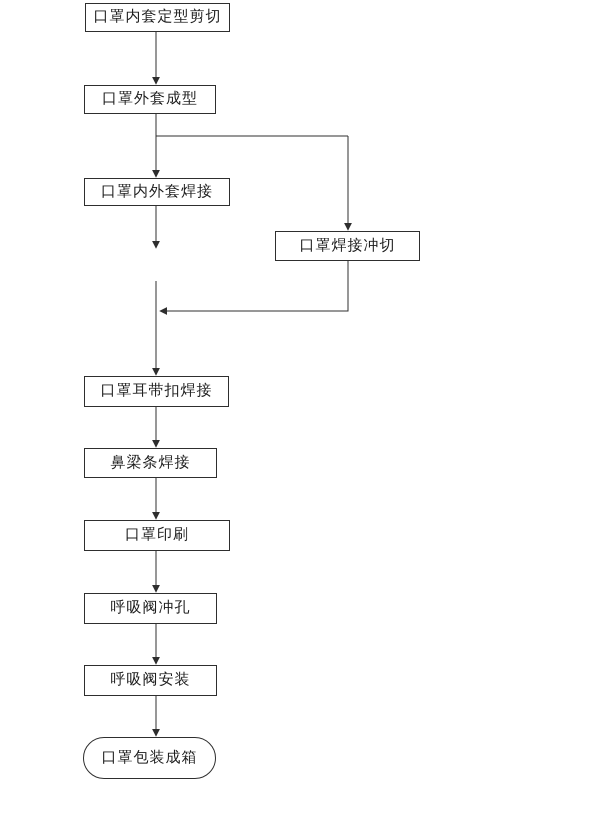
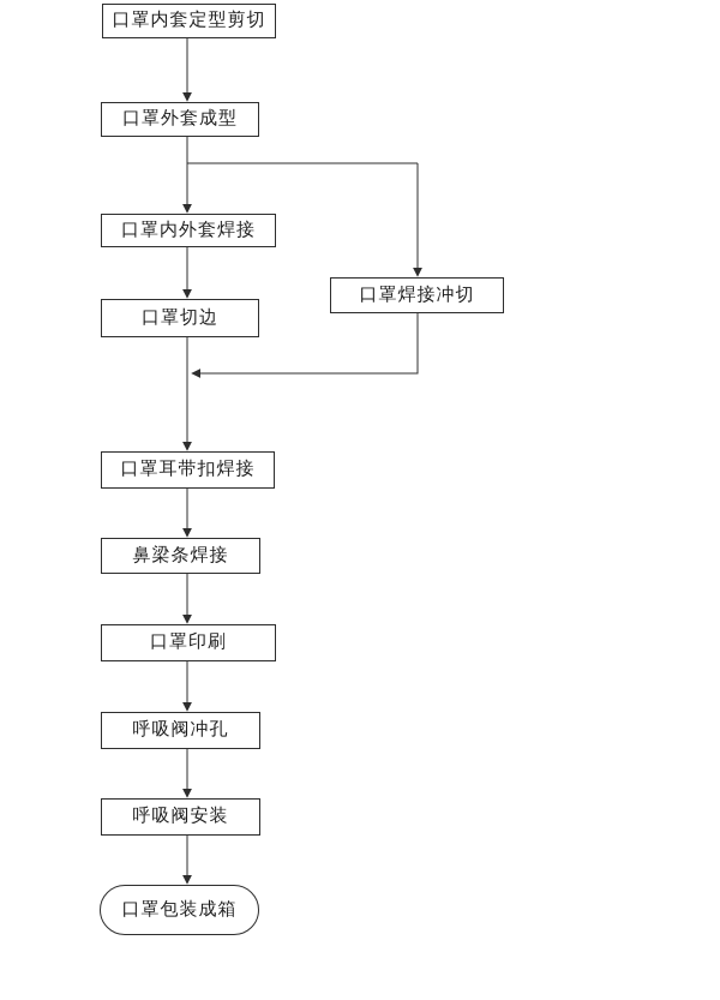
  口罩内套定型剪切
  口罩外套成型
  口罩内外套焊接
+ 口罩切边
  口罩焊接冲切
  口罩耳带扣焊接
  鼻梁条焊接
  口罩印刷
  呼吸阀冲孔
  呼吸阀安装
  口罩包装成箱
